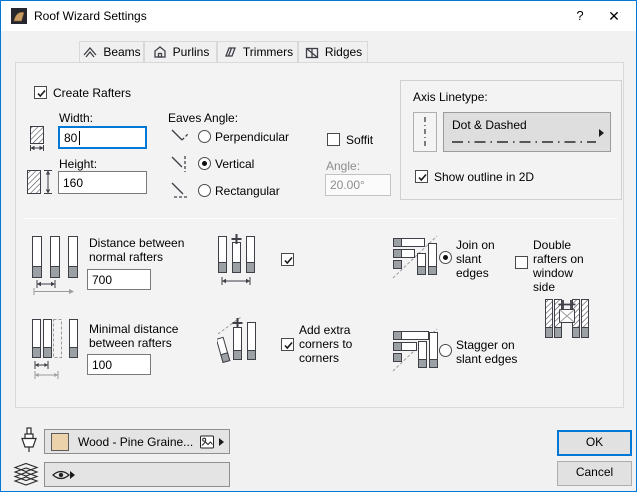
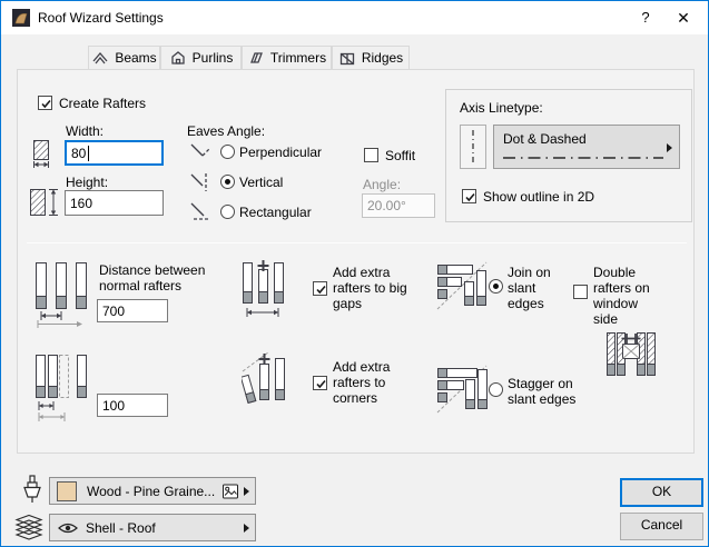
  Roof Wizard Settings
  ?
  ✕
  Beams
  Purlins
  Trimmers
  Ridges
  Create Rafters
  Width:
  80
  Height:
  160
  Eaves Angle:
  Perpendicular
  Vertical
  Rectangular
  Soffit
  Angle:
  20.00°
  Axis Linetype:
  Dot & Dashed
  Show outline in 2D
  Distance between normal rafters
  700
+ Add extra rafters to big gaps
  Join on slant edges
  Double rafters on window side
- Minimal distance between rafters
  100
- Add extra corners to corners
+ Add extra rafters to corners
  Stagger on slant edges
  Wood - Pine Graine...
+ Shell - Roof
  OK
  Cancel
